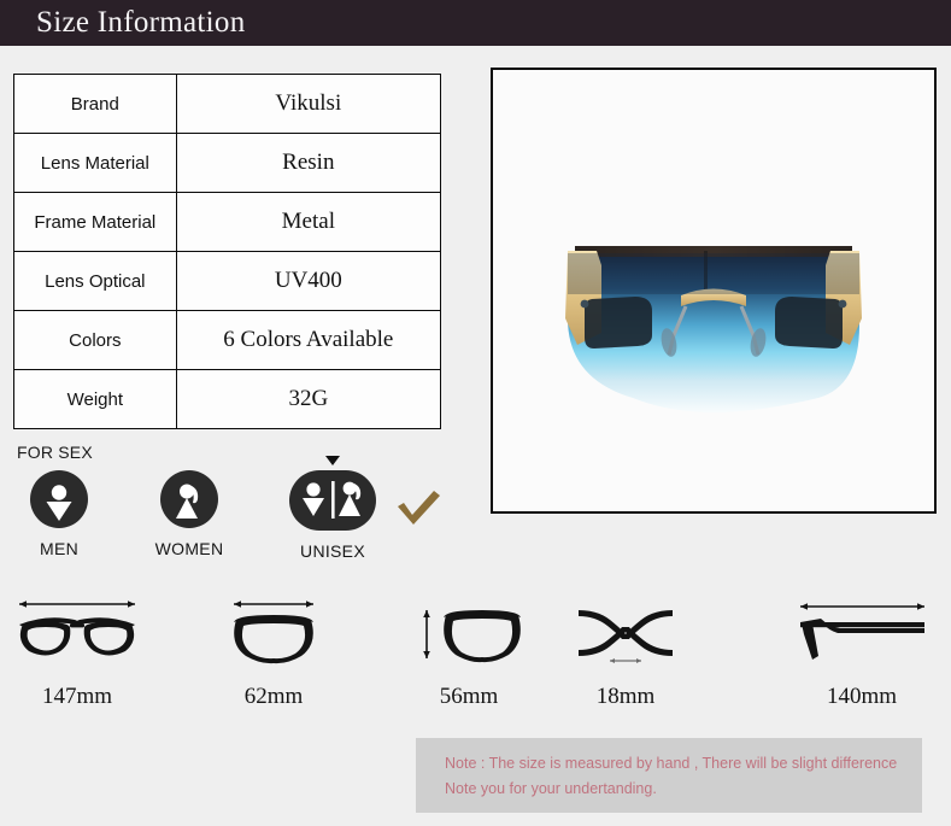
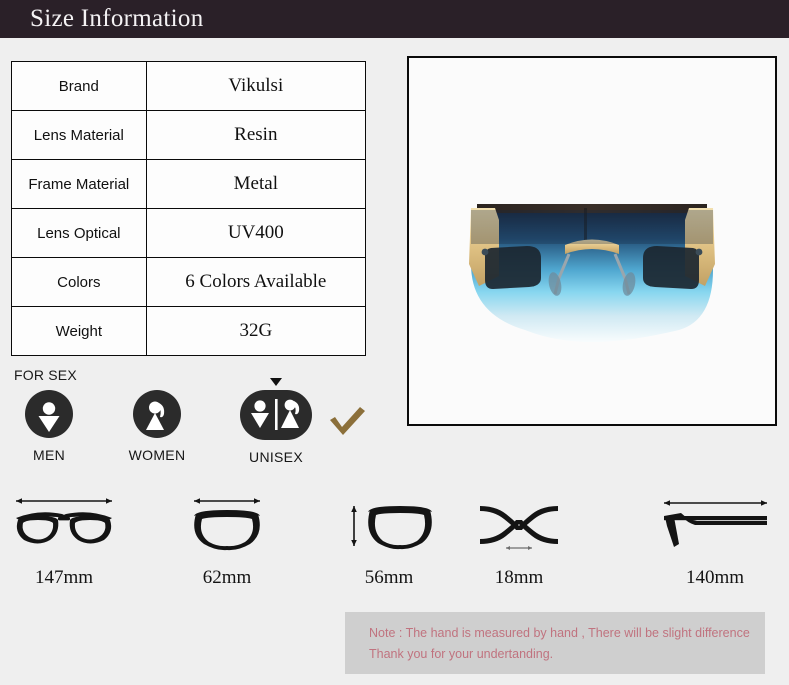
  Size Information
  Brand	Vikulsi
  Lens Material	Resin
  Frame Material	Metal
  Lens Optical	UV400
  Colors	6 Colors Available
  Weight	32G
  FOR SEX
  MEN
  WOMEN
  UNISEX
  147mm
  62mm
  56mm
  18mm
  140mm
- Note : The size is measured by hand , There will be slight difference
+ Note : The hand is measured by hand , There will be slight difference
- Note you for your undertanding.
+ Thank you for your undertanding.
